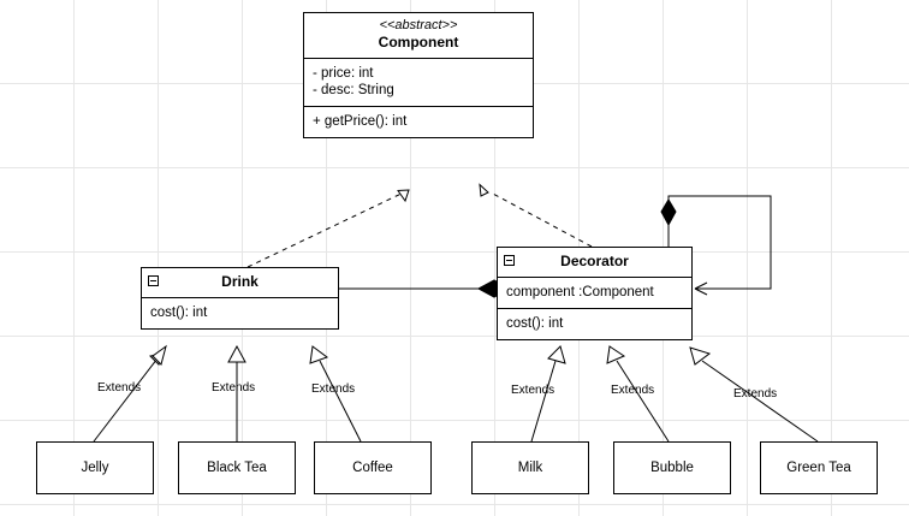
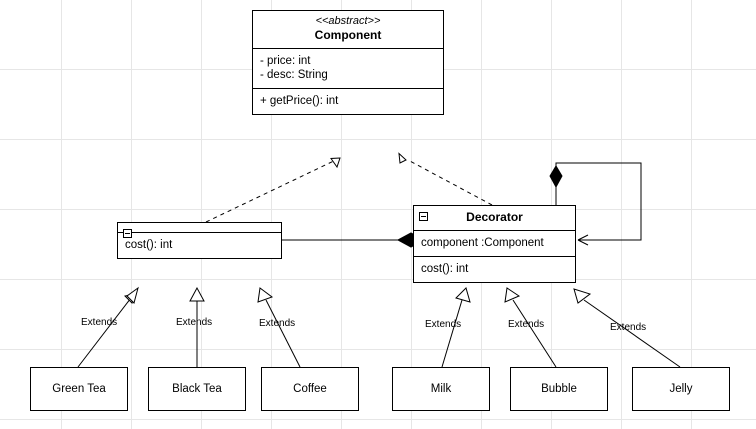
  <<abstract>>
  Component
  - price: int
  - desc: String
  + getPrice(): int
- Drink
  cost(): int
  Decorator
  component :Component
  cost(): int
- Jelly
+ Green Tea
  Black Tea
  Coffee
  Milk
  Bubble
- Green Tea
+ Jelly
  Extends
  Extends
  Extends
  Extends
  Extends
  Extends
  1
